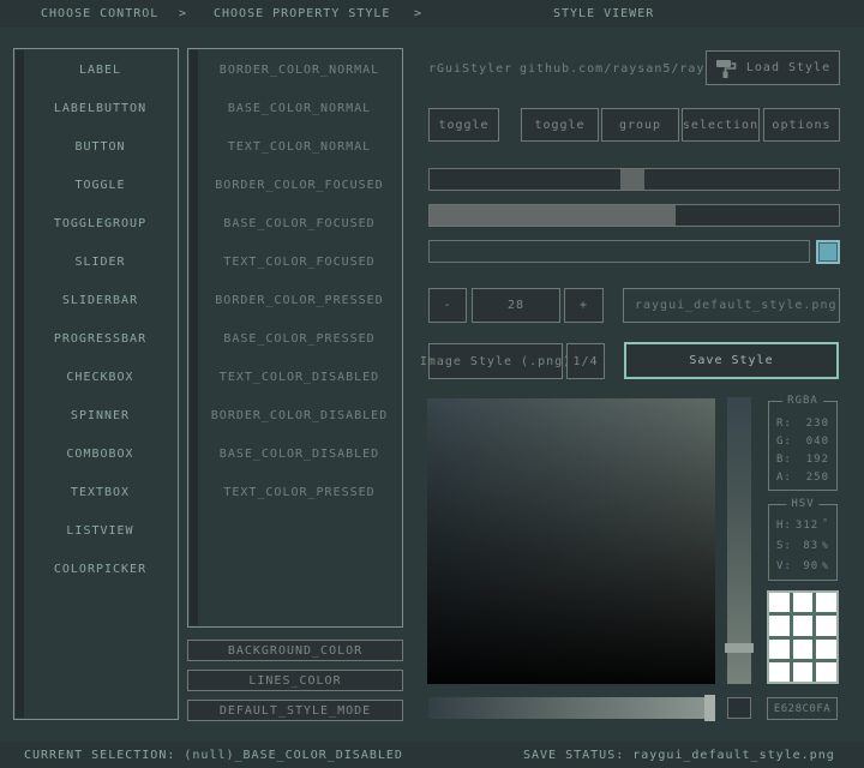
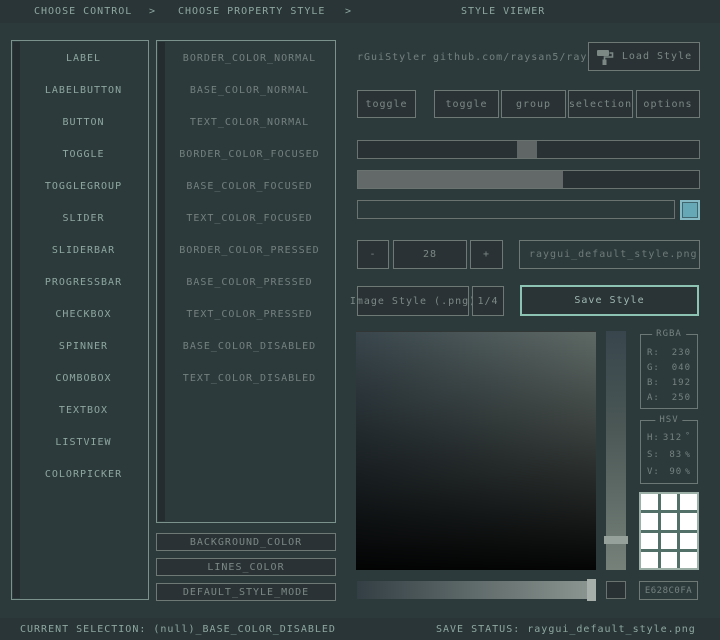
  CHOOSE CONTROL
  >
  CHOOSE PROPERTY STYLE
  >
  STYLE VIEWER
  LABEL
  LABELBUTTON
  BUTTON
  TOGGLE
  TOGGLEGROUP
  SLIDER
  SLIDERBAR
  PROGRESSBAR
  CHECKBOX
  SPINNER
  COMBOBOX
  TEXTBOX
  LISTVIEW
  COLORPICKER
  BORDER_COLOR_NORMAL
  BASE_COLOR_NORMAL
  TEXT_COLOR_NORMAL
  BORDER_COLOR_FOCUSED
  BASE_COLOR_FOCUSED
  TEXT_COLOR_FOCUSED
  BORDER_COLOR_PRESSED
  BASE_COLOR_PRESSED
- TEXT_COLOR_DISABLED
+ TEXT_COLOR_PRESSED
- BORDER_COLOR_DISABLED
  BASE_COLOR_DISABLED
- TEXT_COLOR_PRESSED
+ TEXT_COLOR_DISABLED
  BACKGROUND_COLOR
  LINES_COLOR
  DEFAULT_STYLE_MODE
  rGuiStyler
  github.com/raysan5/ray
  Load Style
  toggle
  toggle
  group
  selection
  options
  -
  28
  +
  raygui_default_style.png
  Image Style (.png
  1/4
  Save Style
  RGBA
  R:
  230
  G:
  040
  B:
  192
  A:
  250
  HSV
  H:
  312
  °
  S:
  83
  %
  V:
  90
  %
  E628C0FA
  CURRENT SELECTION: (null)_BASE_COLOR_DISABLED
  SAVE STATUS: raygui_default_style.png
